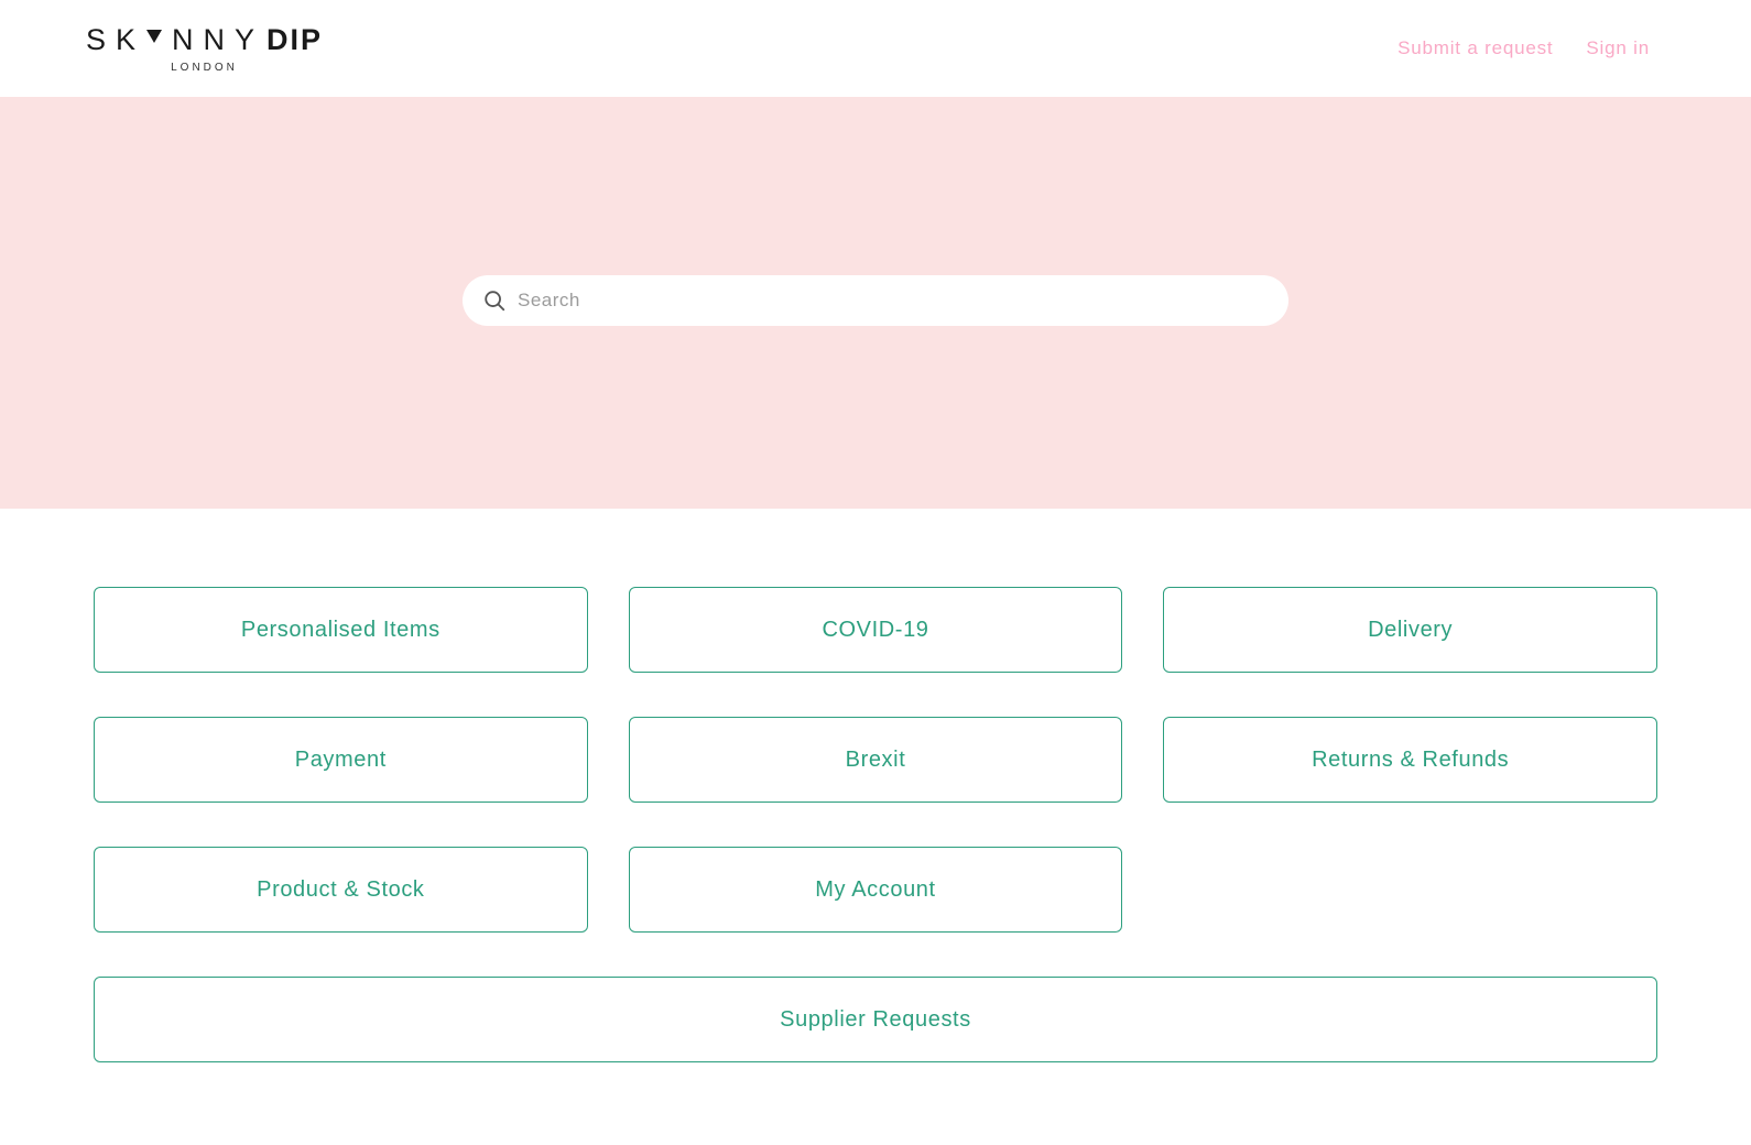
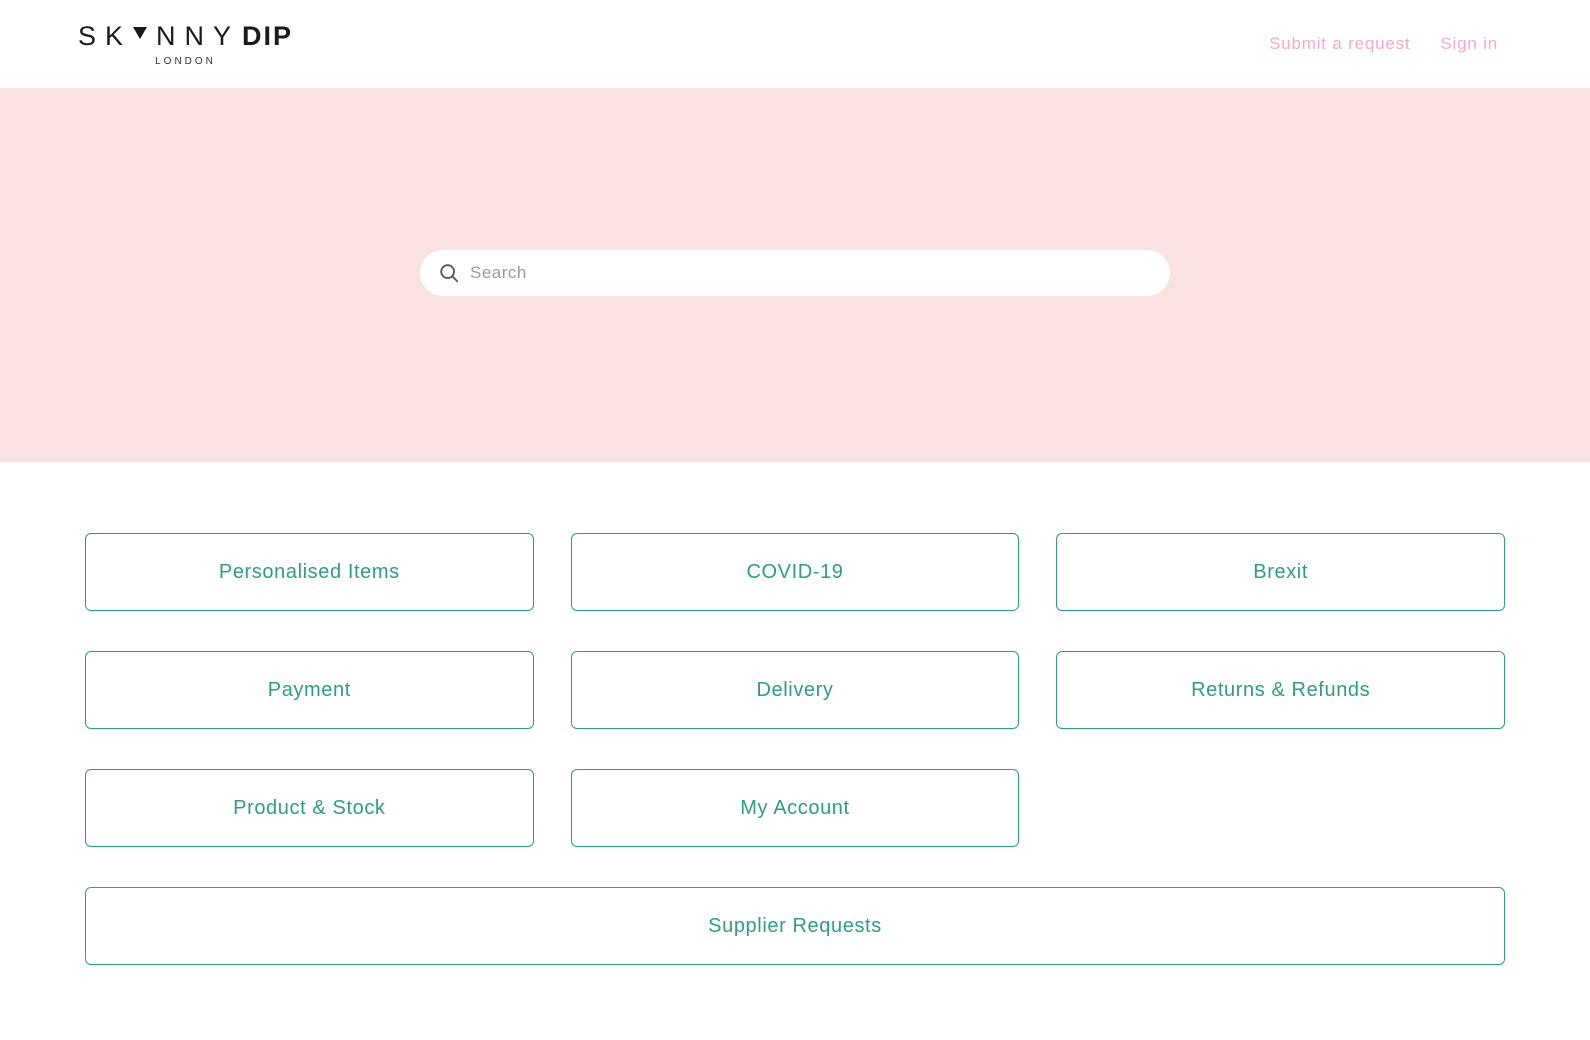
  SK
  NNY
  DIP
  LONDON
  Submit a request
  Sign in
  Search
  Personalised Items
  COVID-19
- Delivery
+ Brexit
  Payment
- Brexit
+ Delivery
  Returns & Refunds
  Product & Stock
  My Account
  Supplier Requests
